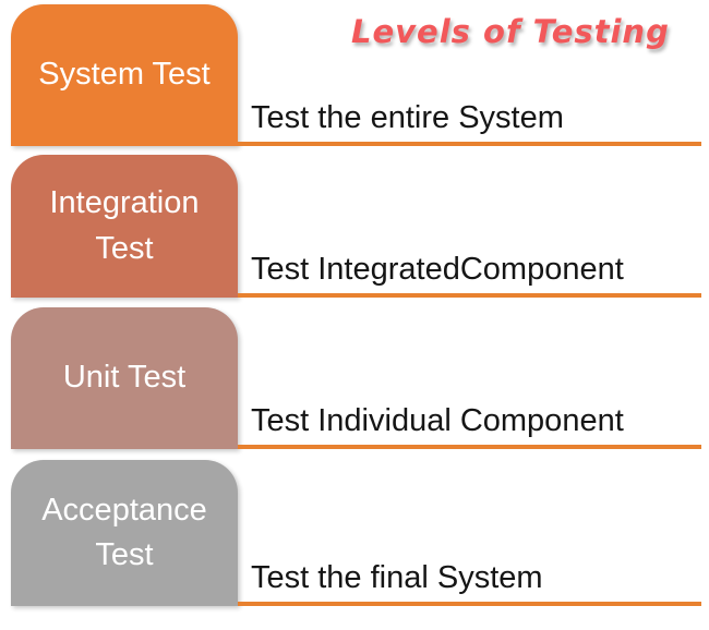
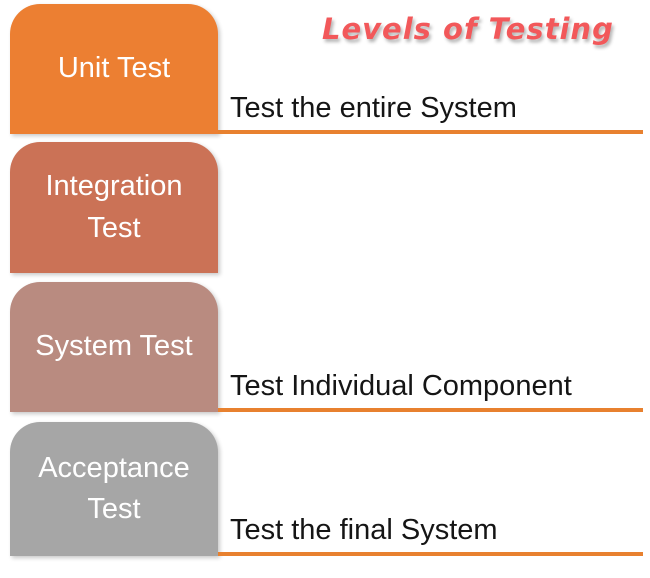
  Levels of Testing
- System Test
+ Unit Test
  Test the entire System
  Integration Test
- Test IntegratedComponent
- Unit Test
+ System Test
  Test Individual Component
  Acceptance Test
  Test the final System
